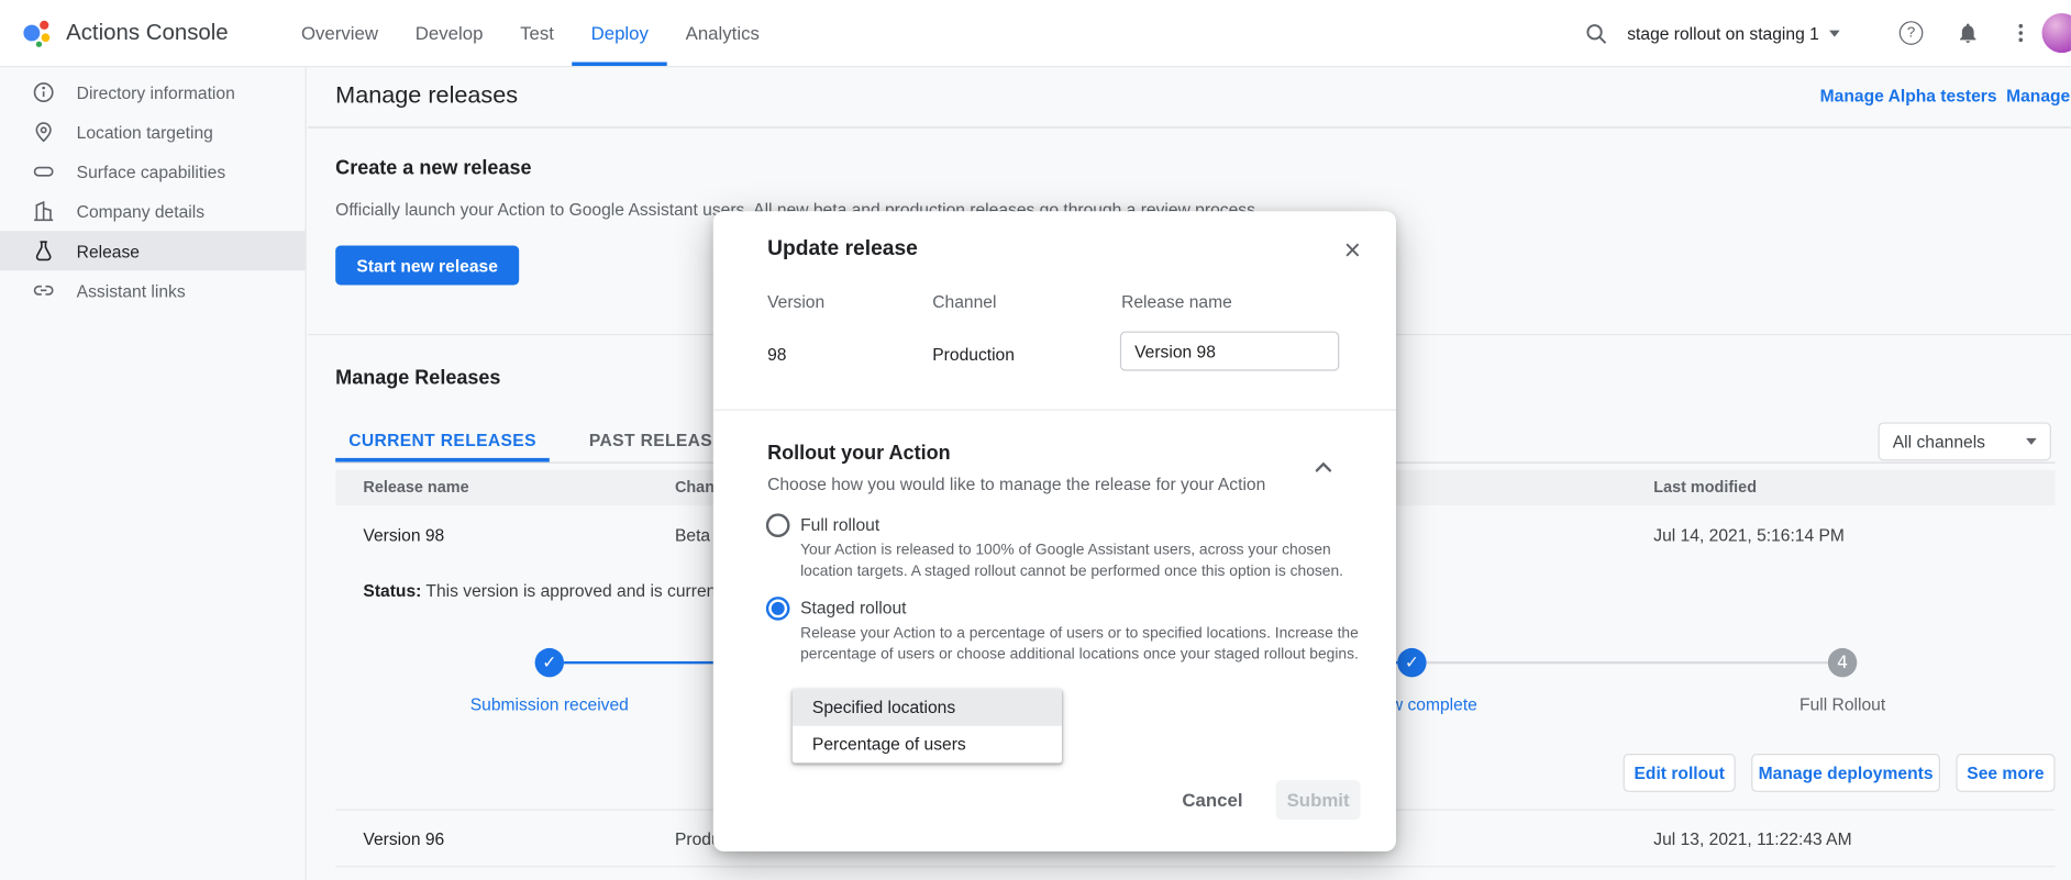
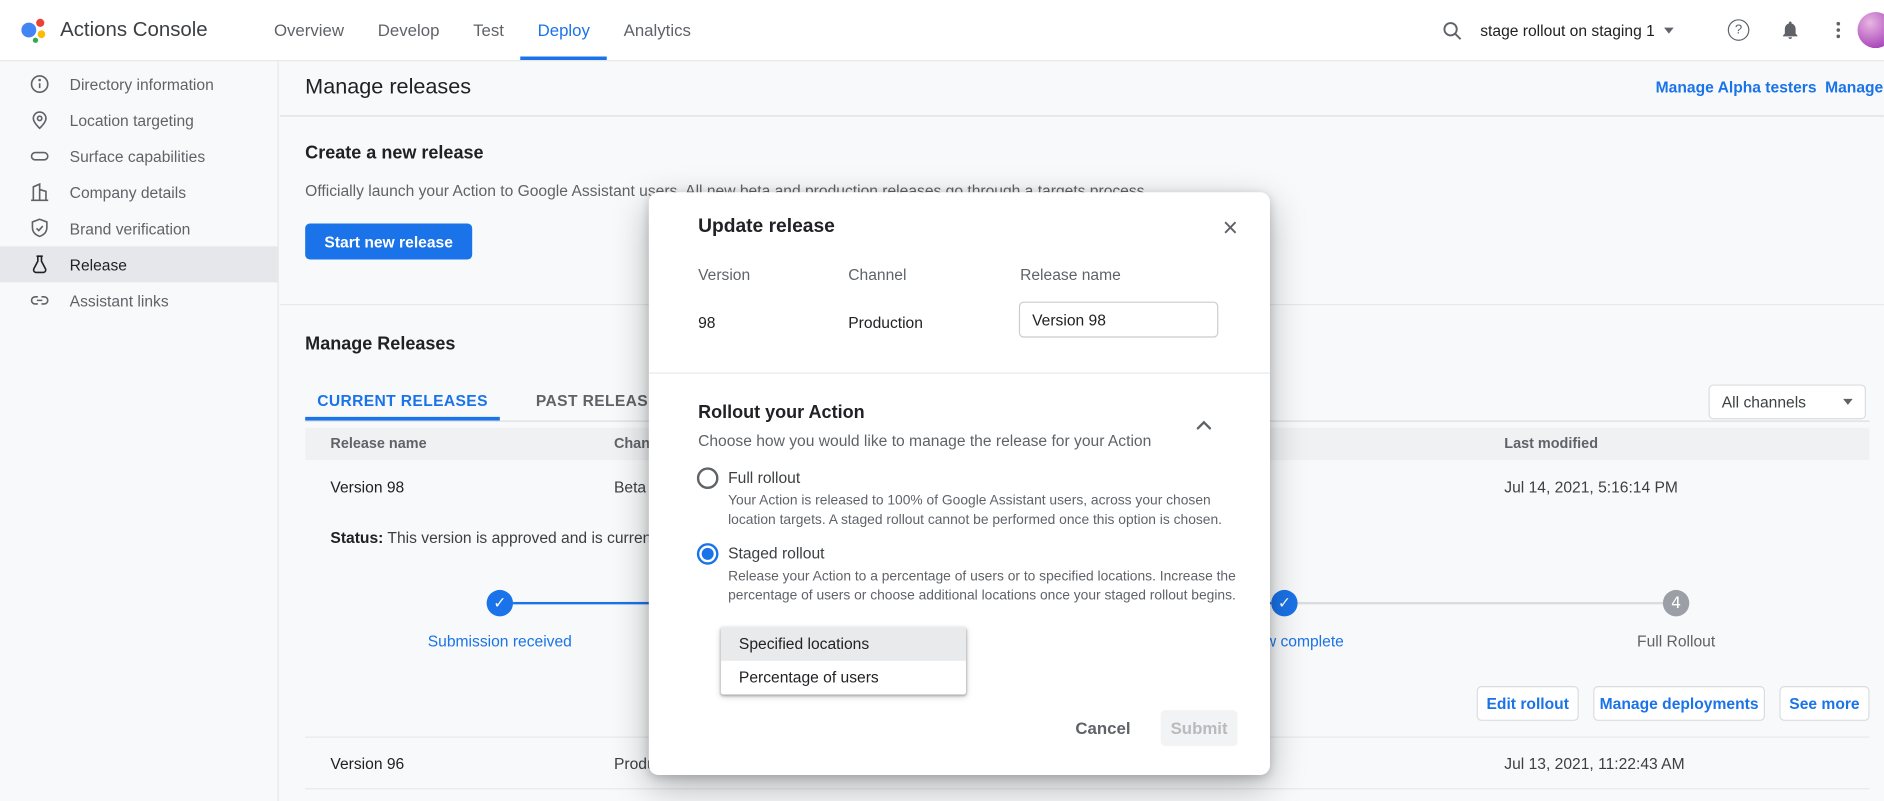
  Actions Console
  Overview
  Develop
  Test
  Deploy
  Analytics
  stage rollout on staging 1
  ?
  Directory information
  Location targeting
  Surface capabilities
  Company details
+ Brand verification
  Release
  Assistant links
  Manage releases
  Manage Alpha testers
  Create a new release
- Officially launch your Action to Google Assistant users. All new beta and production releases go through a review process.
+ Officially launch your Action to Google Assistant users. All new beta and production releases go through a targets process.
  Start new release
  Manage Releases
  CURRENT RELEASES
  PAST RELEAS
  All channels
  Release name
  Last modified
  Version 98
  Beta
  Jul 14, 2021, 5:16:14 PM
  Status: This version is approved and is curren
  ✓
  ✓
  4
  Submission received
  Full Rollout
  Edit rollout
  Manage deployments
  See more
  Version 96
  Jul 13, 2021, 11:22:43 AM
  Update release
  ×
  Version
  Channel
  Release name
  98
  Production
  Version 98
  Rollout your Action
  Choose how you would like to manage the release for your Action
  Full rollout
  Your Action is released to 100% of Google Assistant users, across your chosen location targets. A staged rollout cannot be performed once this option is chosen.
  Staged rollout
  Release your Action to a percentage of users or to specified locations. Increase the percentage of users or choose additional locations once your staged rollout begins.
  Specified locations
  Percentage of users
  Cancel
  Submit
